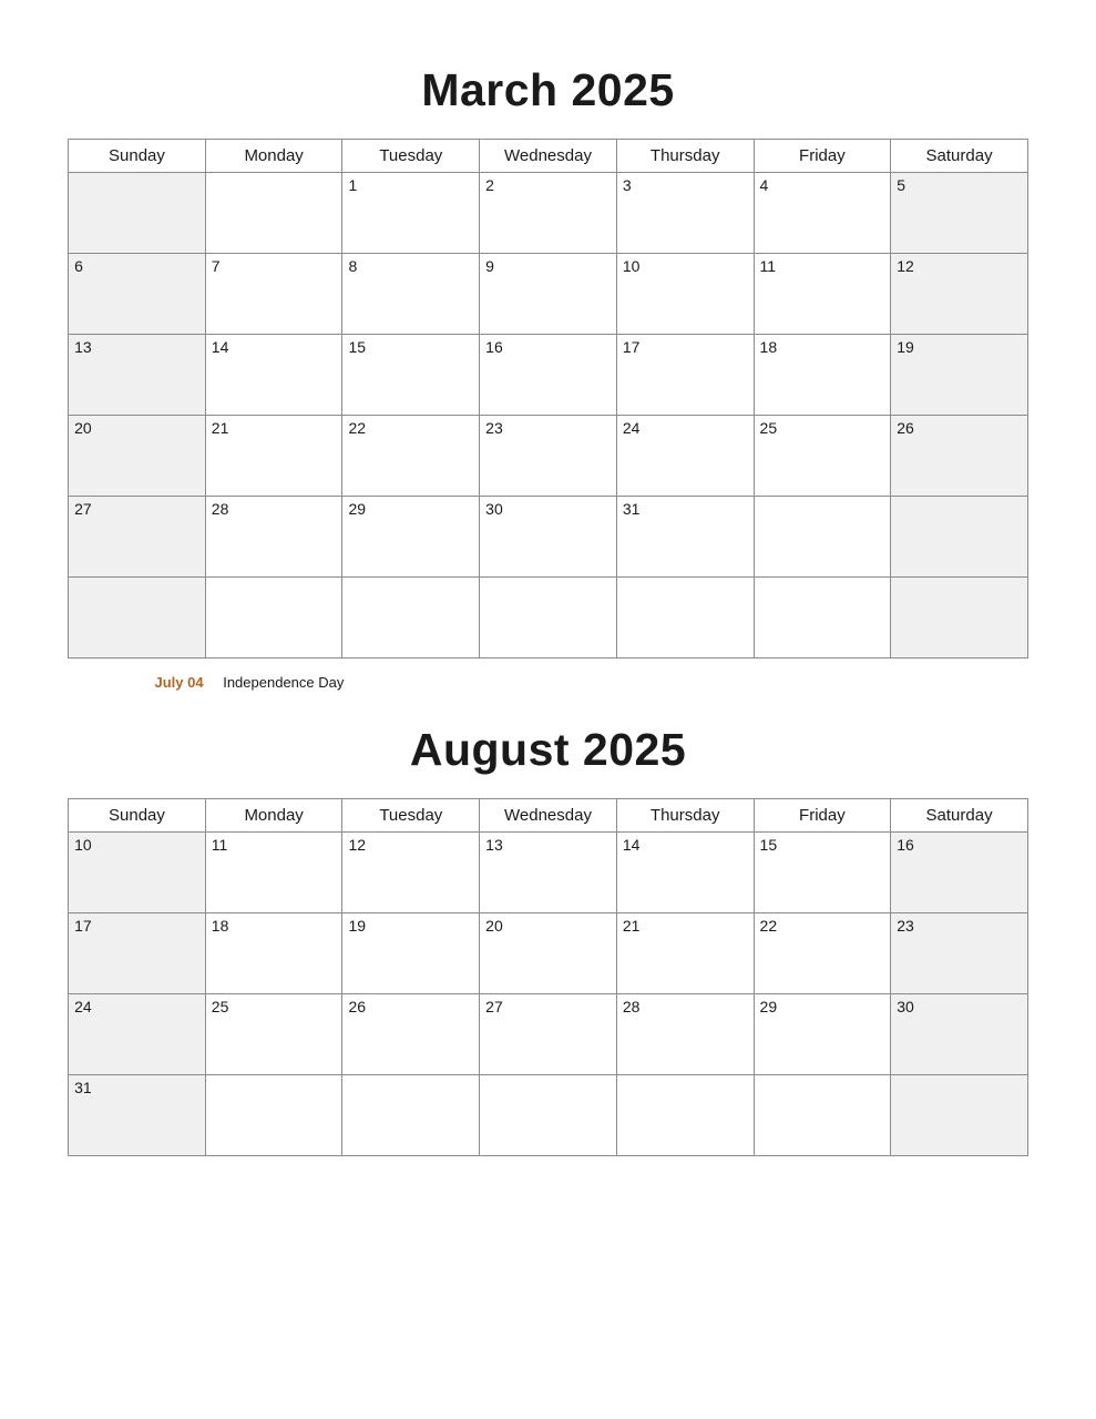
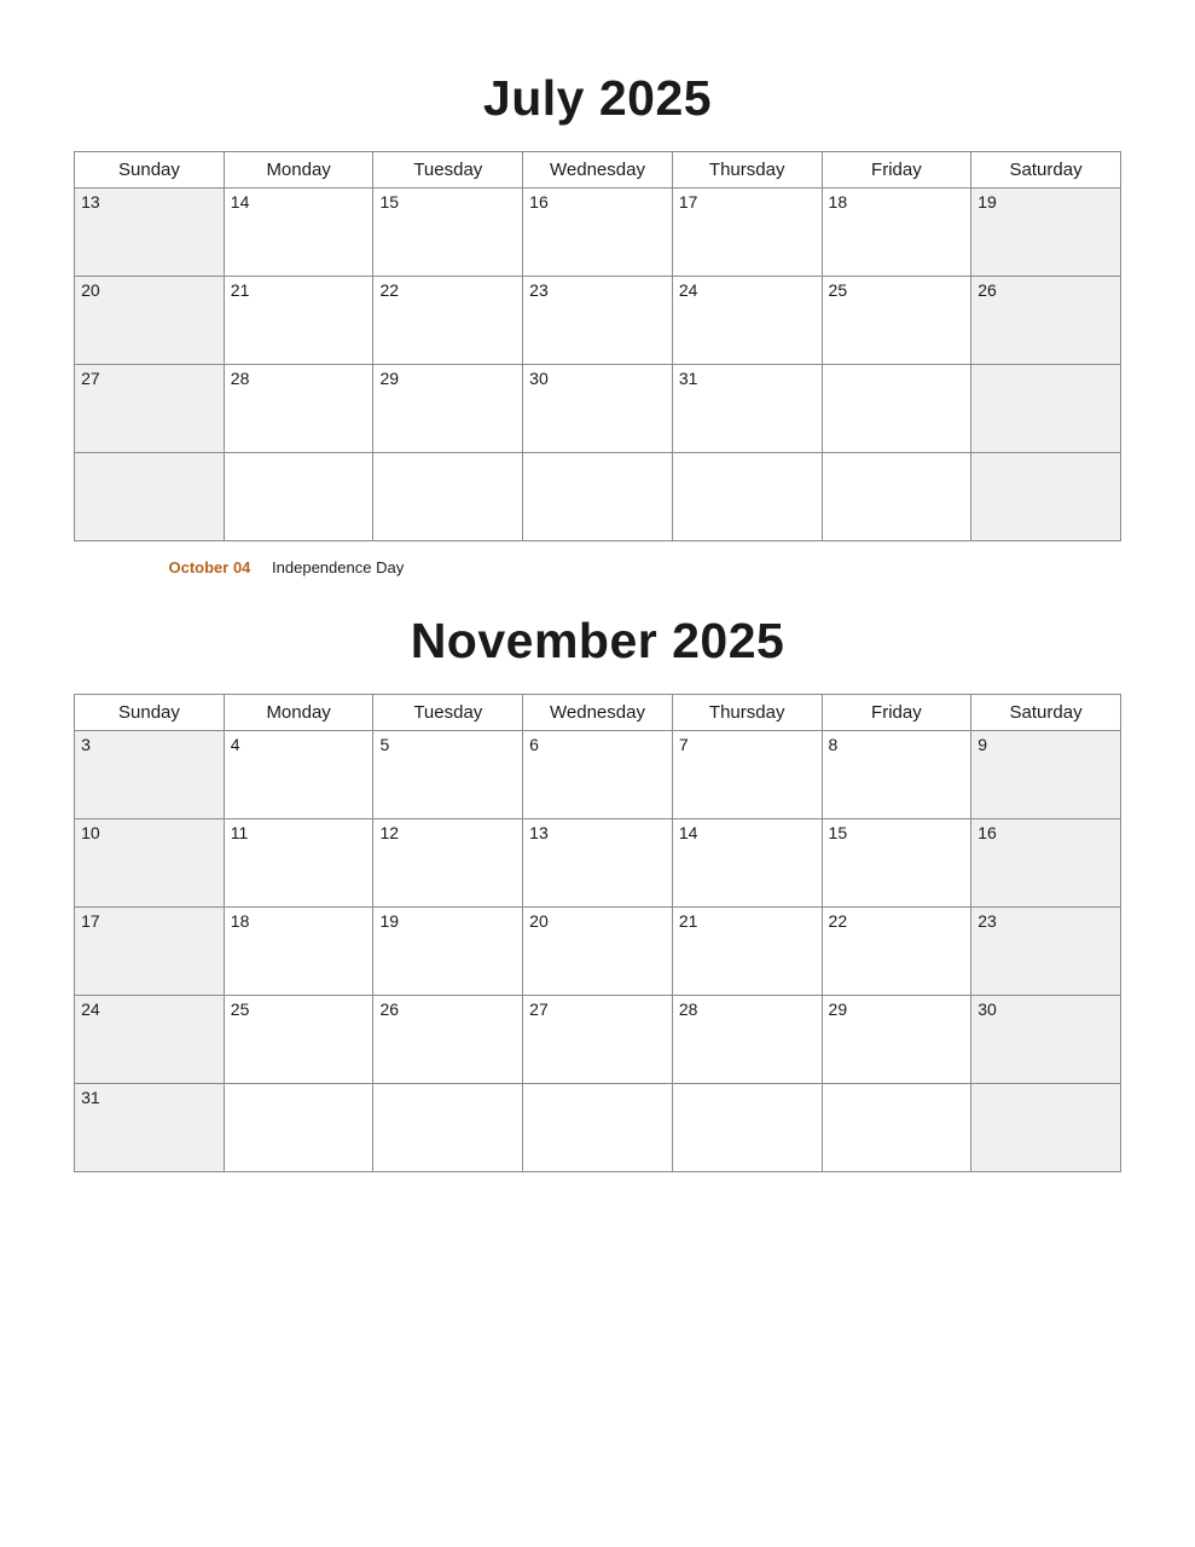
- March 2025
+ July 2025
  Sunday	Monday	Tuesday	Wednesday	Thursday	Friday	Saturday
- 		1	2	3	4	5
- 6	7	8	9	10	11	12
  13	14	15	16	17	18	19
  20	21	22	23	24	25	26
  27	28	29	30	31
- July 04 Independence Day
+ October 04 Independence Day
- August 2025
+ November 2025
  Sunday	Monday	Tuesday	Wednesday	Thursday	Friday	Saturday
+ 3	4	5	6	7	8	9
  10	11	12	13	14	15	16
  17	18	19	20	21	22	23
  24	25	26	27	28	29	30
  31
